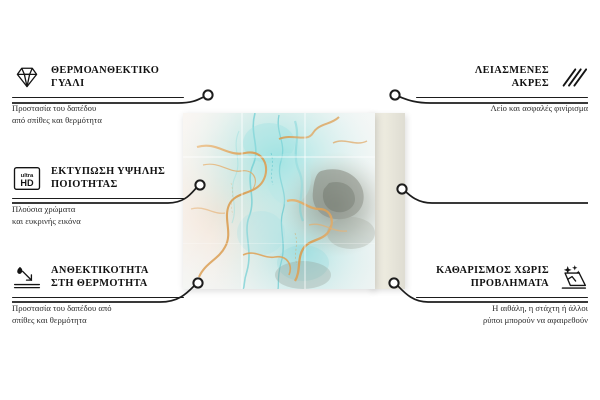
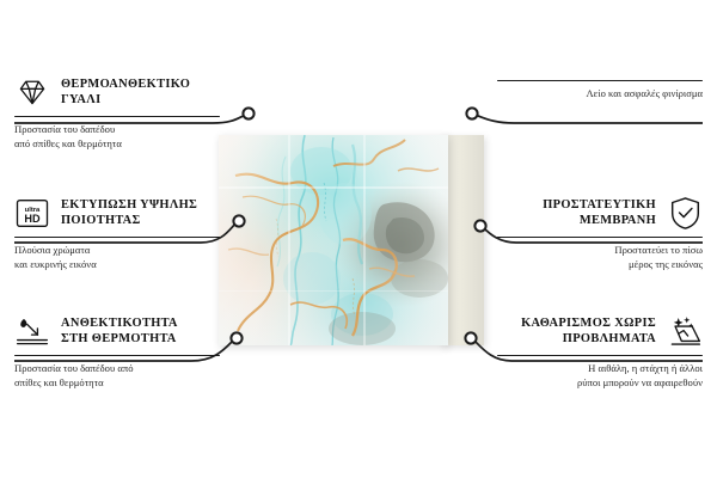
  ΘΕΡΜΟΑΝΘΕΚΤΙΚΟ
  ΓΥΑΛΙ
  Προστασία του δαπέδου
  από σπίθες και θερμότητα
  HD
  ΕΚΤΥΠΩΣΗ ΥΨΗΛΗΣ
  ΠΟΙΟΤΗΤΑΣ
  Πλούσια χρώματα
  και ευκρινής εικόνα
  ΑΝΘΕΚΤΙΚΟΤΗΤΑ
  ΣΤΗ ΘΕΡΜΟΤΗΤΑ
  Προστασία του δαπέδου από
  σπίθες και θερμότητα
- ΛΕΙΑΣΜΕΝΕΣ
- ΑΚΡΕΣ
  Λείο και ασφαλές φινίρισμα
+ ΠΡΟΣΤΑΤΕΥΤΙΚΗ
+ ΜΕΜΒΡΑΝΗ
+ Προστατεύει το πίσω
+ μέρος της εικόνας
  ΚΑΘΑΡΙΣΜΟΣ ΧΩΡΙΣ
  ΠΡΟΒΛΗΜΑΤΑ
  Η αιθάλη, η στάχτη ή άλλοι
  ρύποι μπορούν να αφαιρεθούν
